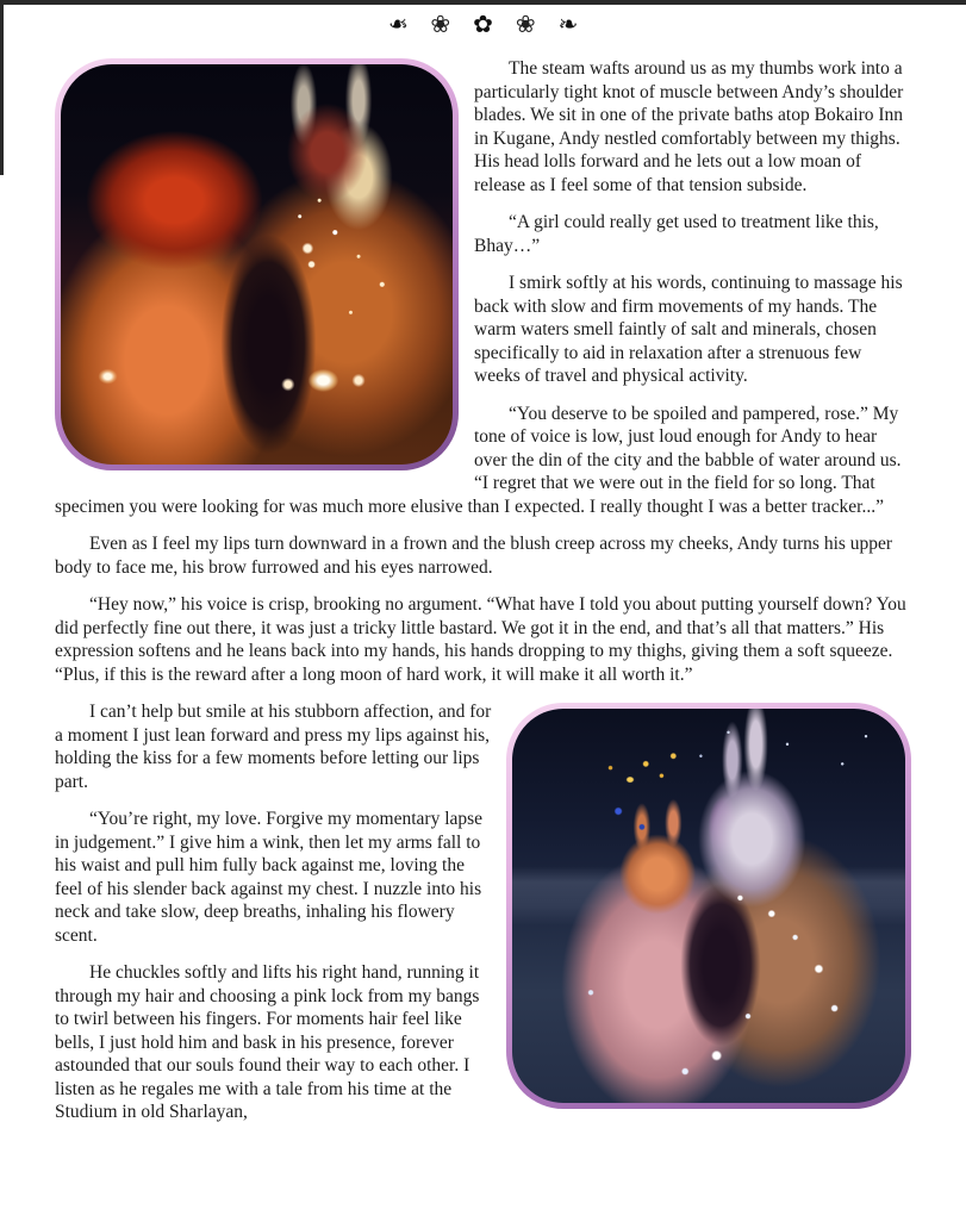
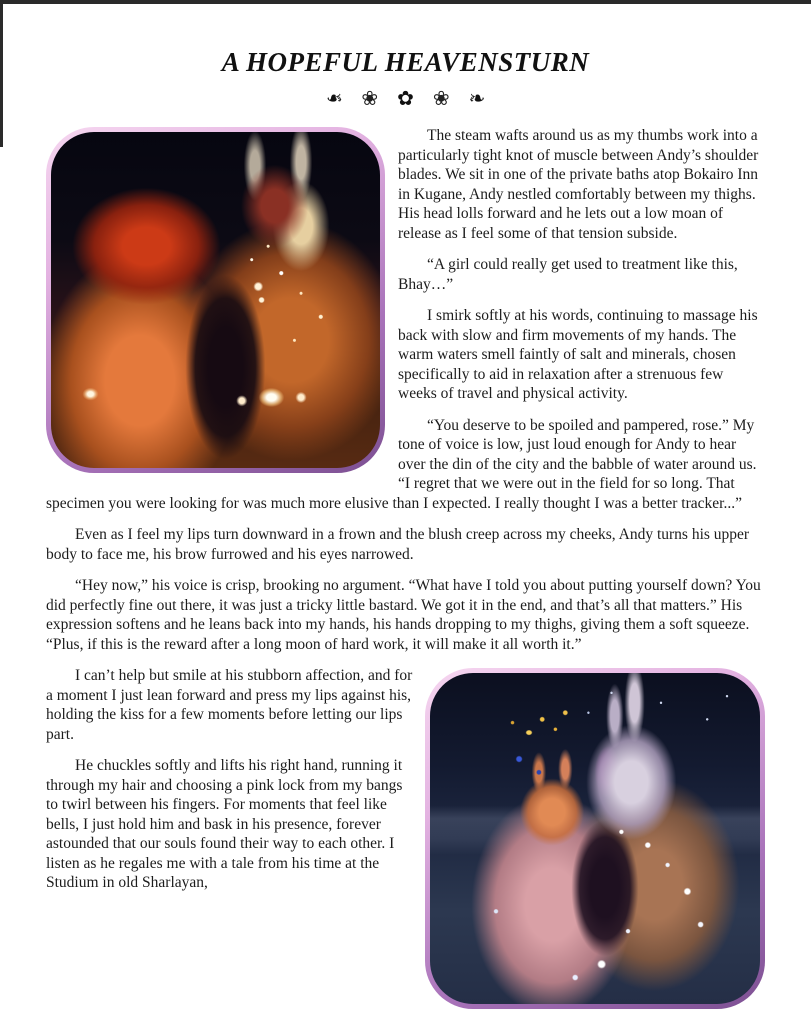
+ A HOPEFUL HEAVENSTURN
  The steam wafts around us as my thumbs work into a particularly tight knot of muscle between Andy’s shoulder blades. We sit in one of the private baths atop Bokairo Inn in Kugane, Andy nestled comfortably between my thighs. His head lolls forward and he lets out a low moan of release as I feel some of that tension subside.
  “A girl could really get used to treatment like this, Bhay…”
  I smirk softly at his words, continuing to massage his back with slow and firm movements of my hands. The warm waters smell faintly of salt and minerals, chosen specifically to aid in relaxation after a strenuous few weeks of travel and physical activity.
  “You deserve to be spoiled and pampered, rose.” My tone of voice is low, just loud enough for Andy to hear over the din of the city and the babble of water around us. “I regret that we were out in the field for so long. That specimen you were looking for was much more elusive than I expected. I really thought I was a better tracker...”
  Even as I feel my lips turn downward in a frown and the blush creep across my cheeks, Andy turns his upper body to face me, his brow furrowed and his eyes narrowed.
  “Hey now,” his voice is crisp, brooking no argument. “What have I told you about putting yourself down? You did perfectly fine out there, it was just a tricky little bastard. We got it in the end, and that’s all that matters.” His expression softens and he leans back into my hands, his hands dropping to my thighs, giving them a soft squeeze. “Plus, if this is the reward after a long moon of hard work, it will make it all worth it.”
  I can’t help but smile at his stubborn affection, and for a moment I just lean forward and press my lips against his, holding the kiss for a few moments before letting our lips part.
- “You’re right, my love. Forgive my momentary lapse in judgement.” I give him a wink, then let my arms fall to his waist and pull him fully back against me, loving the feel of his slender back against my chest. I nuzzle into his neck and take slow, deep breaths, inhaling his flowery scent.
- He chuckles softly and lifts his right hand, running it through my hair and choosing a pink lock from my bangs to twirl between his fingers. For moments hair feel like bells, I just hold him and bask in his presence, forever astounded that our souls found their way to each other. I listen as he regales me with a tale from his time at the Studium in old Sharlayan,
+ He chuckles softly and lifts his right hand, running it through my hair and choosing a pink lock from my bangs to twirl between his fingers. For moments that feel like bells, I just hold him and bask in his presence, forever astounded that our souls found their way to each other. I listen as he regales me with a tale from his time at the Studium in old Sharlayan,
